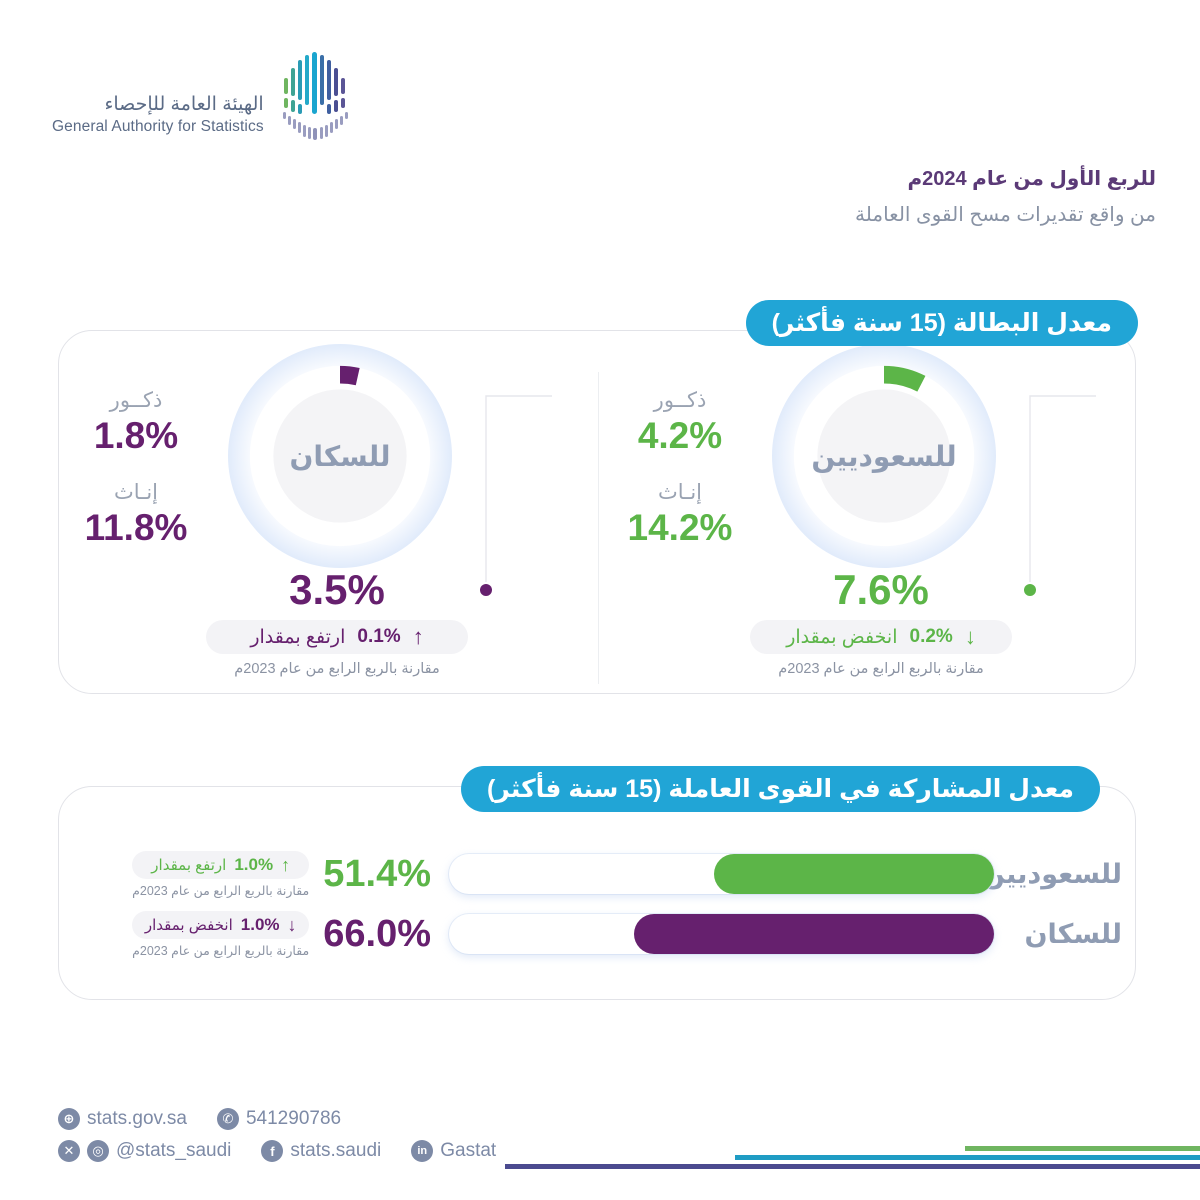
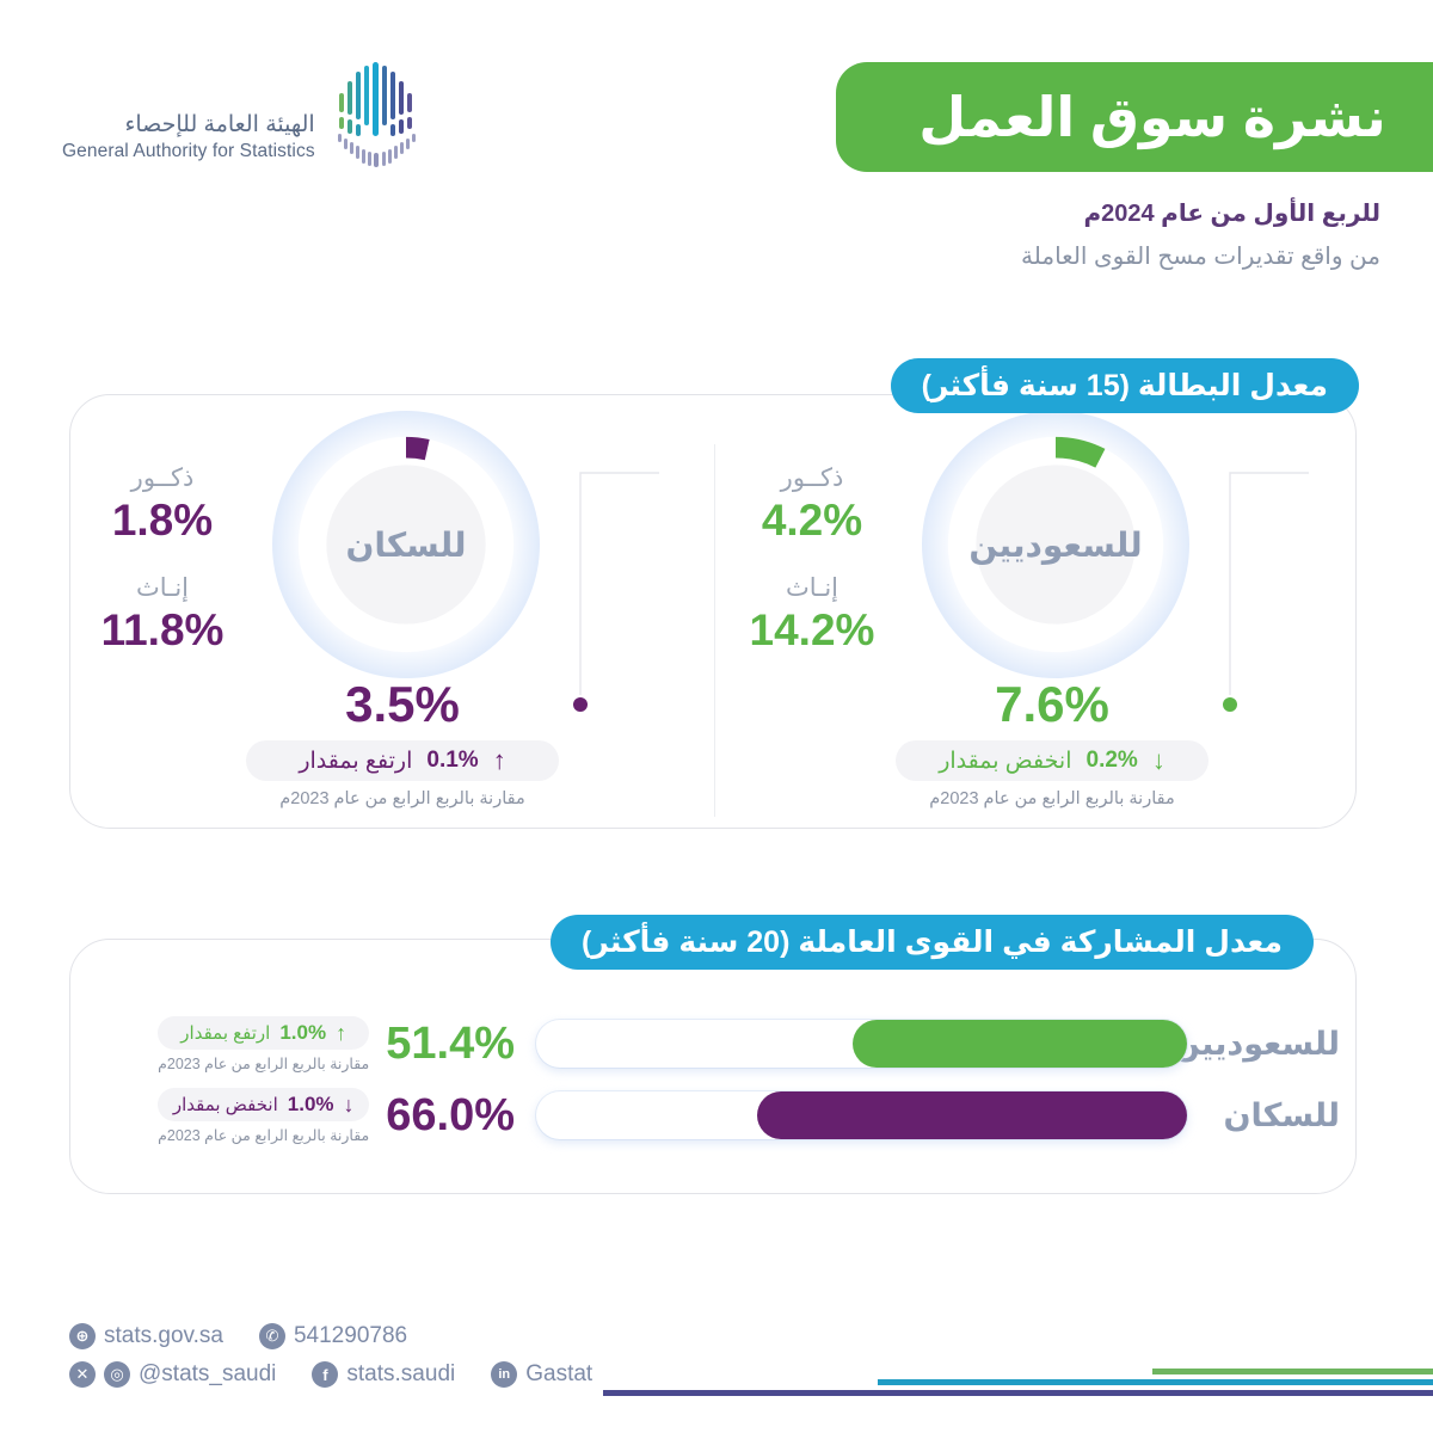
  الهيئة العامة للإحصاء
  General Authority for Statistics
+ نشرة سوق العمل
  للربع الأول من عام 2024م
  من واقع تقديرات مسح القوى العاملة
  معدل البطالة (15 سنة فأكثر)
  للسعوديين
  ذكــور
  4.2%
  إنـاث
  14.2%
  7.6%
  ↓
  0.2%
  انخفض بمقدار
  مقارنة بالربع الرابع من عام 2023م
  للسكان
  ذكــور
  1.8%
  إنـاث
  11.8%
  3.5%
  ↑
  0.1%
  ارتفع بمقدار
  مقارنة بالربع الرابع من عام 2023م
- معدل المشاركة في القوى العاملة (15 سنة فأكثر)
+ معدل المشاركة في القوى العاملة (20 سنة فأكثر)
  للسعوديين
  51.4%
  ↑
  1.0%
  ارتفع بمقدار
  مقارنة بالربع الرابع من عام 2023م
  للسكان
  66.0%
  ↓
  1.0%
  انخفض بمقدار
  مقارنة بالربع الرابع من عام 2023م
  ⊕
  stats.gov.sa
  ✆
  541290786
  ✕
  ◎
  @stats_saudi
  f
  stats.saudi
  in
  Gastat
